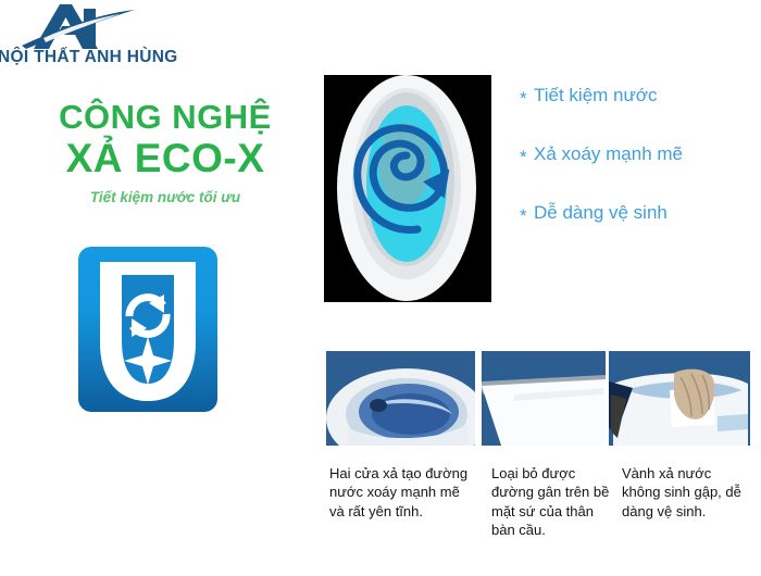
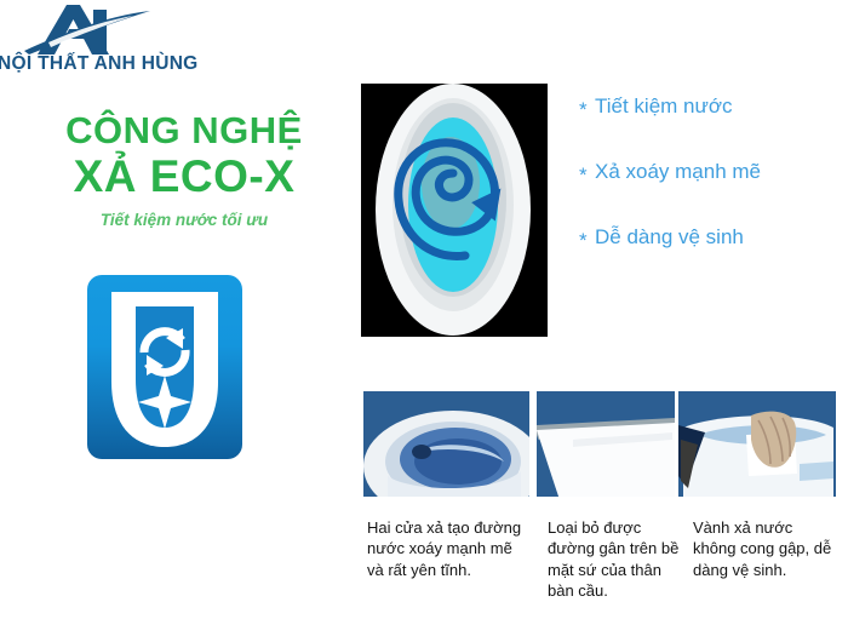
  NỘI THẤT ANH HÙNG
  CÔNG NGHỆ
  XẢ ECO-X
  Tiết kiệm nước tối ưu
  *
  Tiết kiệm nước
  *
  Xả xoáy mạnh mẽ
  *
  Dễ dàng vệ sinh
  Hai cửa xả tạo đường nước xoáy mạnh mẽ và rất yên tĩnh.
  Loại bỏ được đường gân trên bề mặt sứ của thân bàn cầu.
- Vành xả nước không sinh gập, dễ dàng vệ sinh.
+ Vành xả nước không cong gập, dễ dàng vệ sinh.
